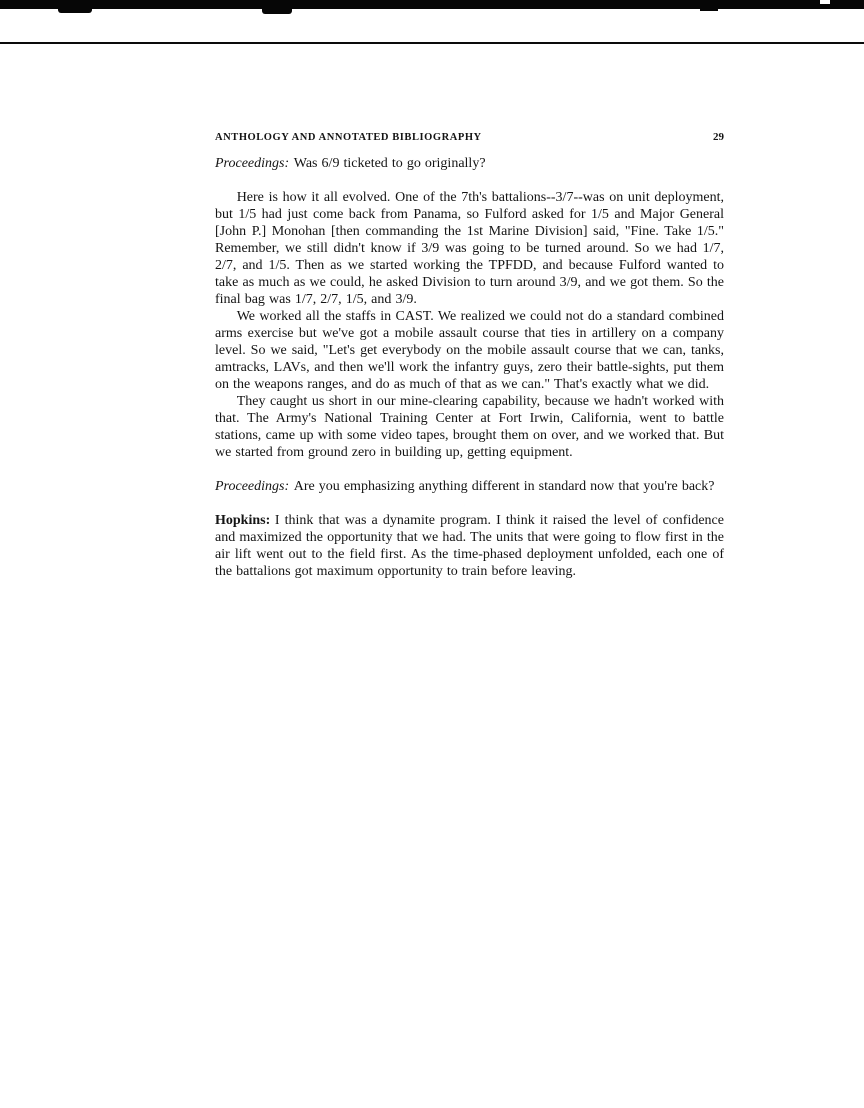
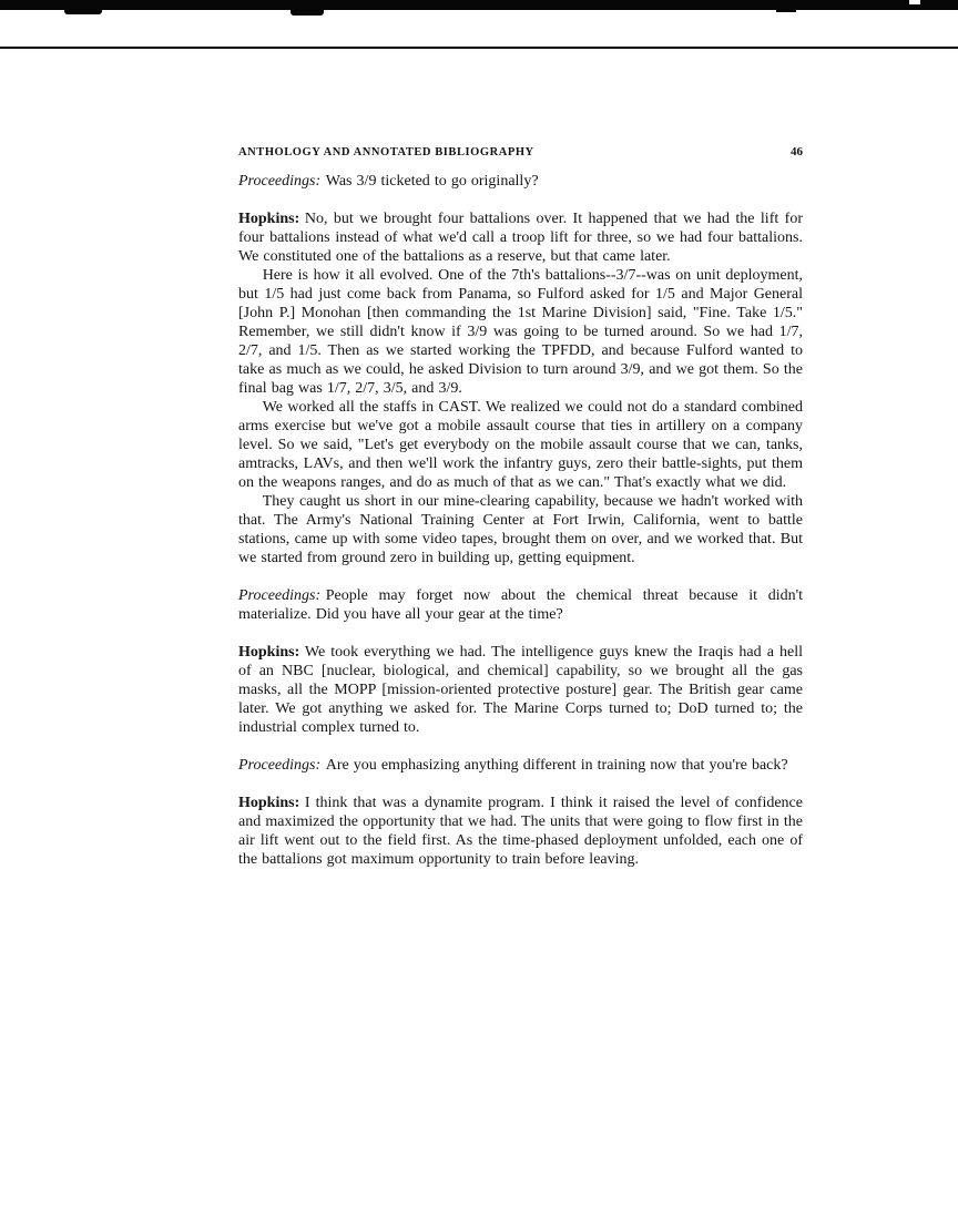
  ANTHOLOGY AND ANNOTATED BIBLIOGRAPHY
- 29
+ 46
- Proceedings: Was 6/9 ticketed to go originally?
+ Proceedings: Was 3/9 ticketed to go originally?
+ Hopkins: No, but we brought four battalions over. It happened that we had the lift for four battalions instead of what we'd call a troop lift for three, so we had four battalions. We constituted one of the battalions as a reserve, but that came later.
- Here is how it all evolved. One of the 7th's battalions--3/7--was on unit deployment, but 1/5 had just come back from Panama, so Fulford asked for 1/5 and Major General [John P.] Monohan [then commanding the 1st Marine Division] said, "Fine. Take 1/5." Remember, we still didn't know if 3/9 was going to be turned around. So we had 1/7, 2/7, and 1/5. Then as we started working the TPFDD, and because Fulford wanted to take as much as we could, he asked Division to turn around 3/9, and we got them. So the final bag was 1/7, 2/7, 1/5, and 3/9.
+ Here is how it all evolved. One of the 7th's battalions--3/7--was on unit deployment, but 1/5 had just come back from Panama, so Fulford asked for 1/5 and Major General [John P.] Monohan [then commanding the 1st Marine Division] said, "Fine. Take 1/5." Remember, we still didn't know if 3/9 was going to be turned around. So we had 1/7, 2/7, and 1/5. Then as we started working the TPFDD, and because Fulford wanted to take as much as we could, he asked Division to turn around 3/9, and we got them. So the final bag was 1/7, 2/7, 3/5, and 3/9.
  We worked all the staffs in CAST. We realized we could not do a standard combined arms exercise but we've got a mobile assault course that ties in artillery on a company level. So we said, "Let's get everybody on the mobile assault course that we can, tanks, amtracks, LAVs, and then we'll work the infantry guys, zero their battle-sights, put them on the weapons ranges, and do as much of that as we can." That's exactly what we did.
  They caught us short in our mine-clearing capability, because we hadn't worked with that. The Army's National Training Center at Fort Irwin, California, went to battle stations, came up with some video tapes, brought them on over, and we worked that. But we started from ground zero in building up, getting equipment.
+ Proceedings: People may forget now about the chemical threat because it didn't materialize. Did you have all your gear at the time?
+ Hopkins: We took everything we had. The intelligence guys knew the Iraqis had a hell of an NBC [nuclear, biological, and chemical] capability, so we brought all the gas masks, all the MOPP [mission-oriented protective posture] gear. The British gear came later. We got anything we asked for. The Marine Corps turned to; DoD turned to; the industrial complex turned to.
- Proceedings: Are you emphasizing anything different in standard now that you're back?
+ Proceedings: Are you emphasizing anything different in training now that you're back?
  Hopkins: I think that was a dynamite program. I think it raised the level of confidence and maximized the opportunity that we had. The units that were going to flow first in the air lift went out to the field first. As the time-phased deployment unfolded, each one of the battalions got maximum opportunity to train before leaving.
